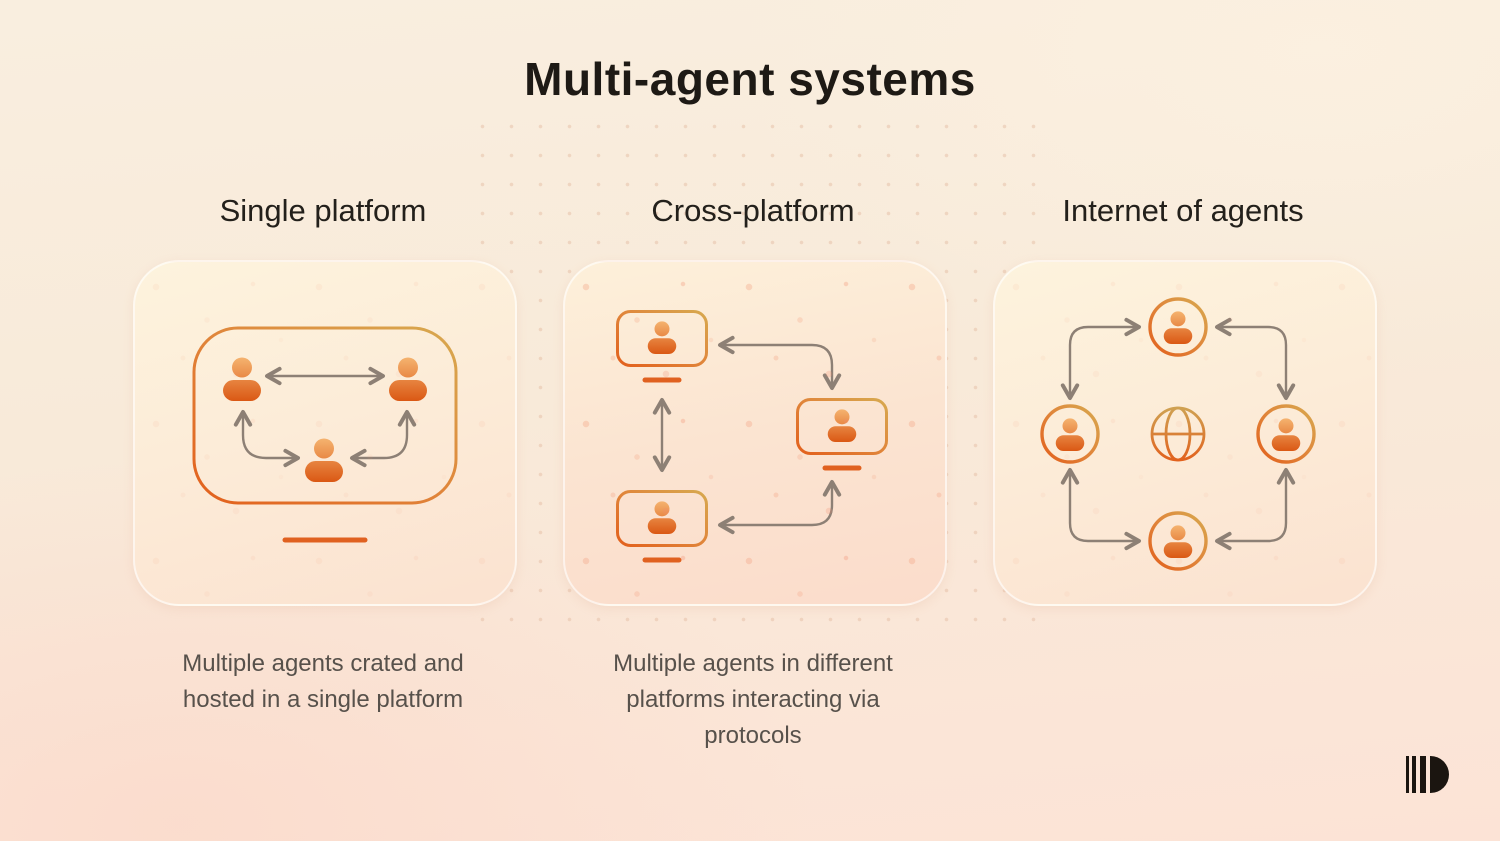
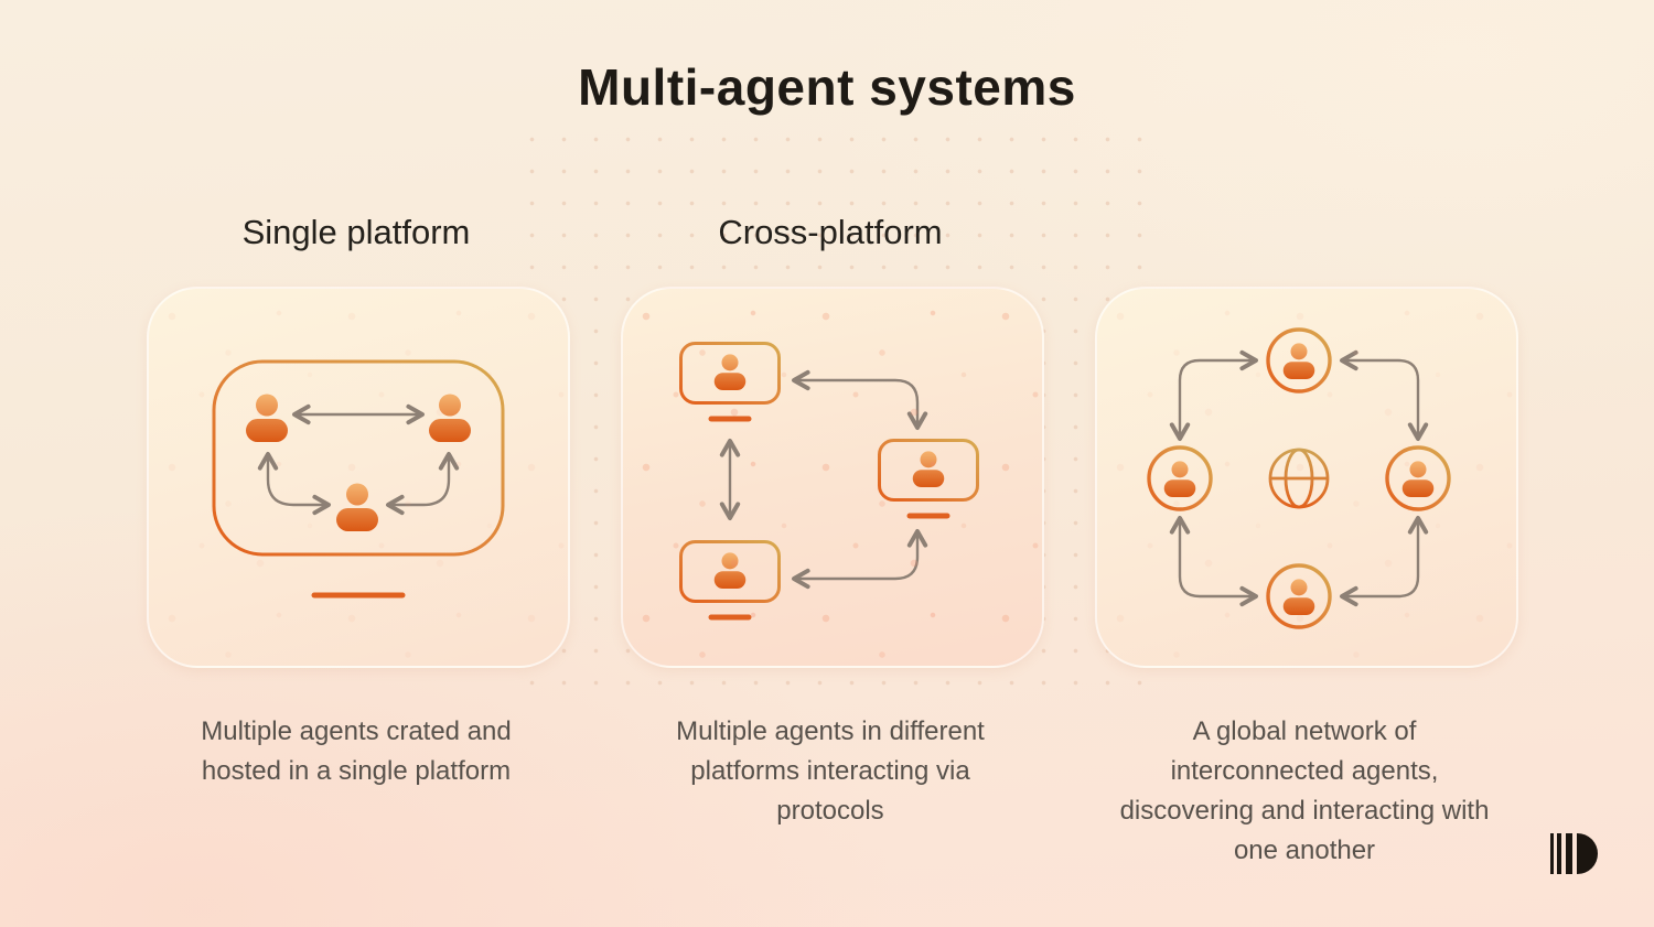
  Multi-agent systems
  Single platform
  Cross-platform
- Internet of agents
  Multiple agents crated and
  hosted in a single platform
  Multiple agents in different
  platforms interacting via
  protocols
+ A global network of
+ interconnected agents,
+ discovering and interacting with
+ one another
